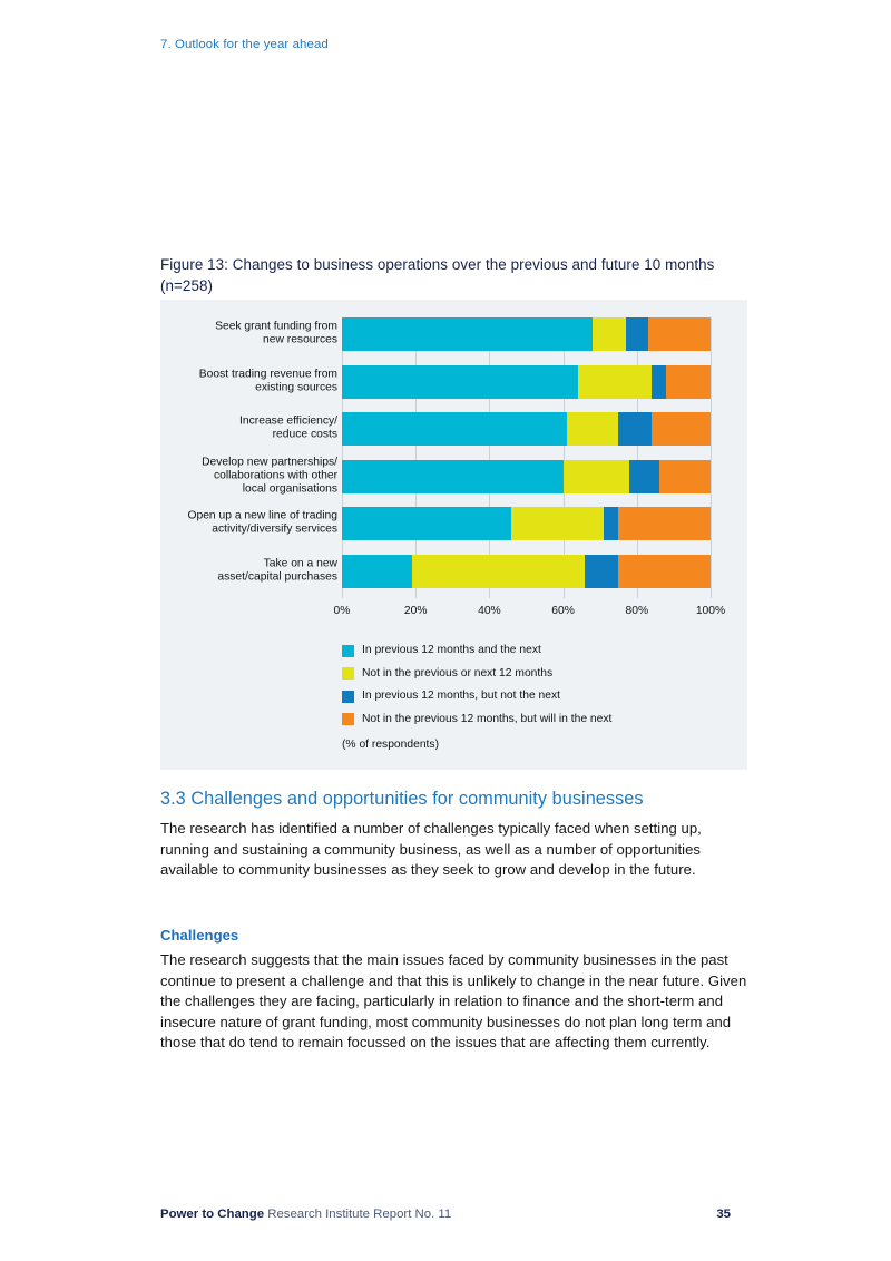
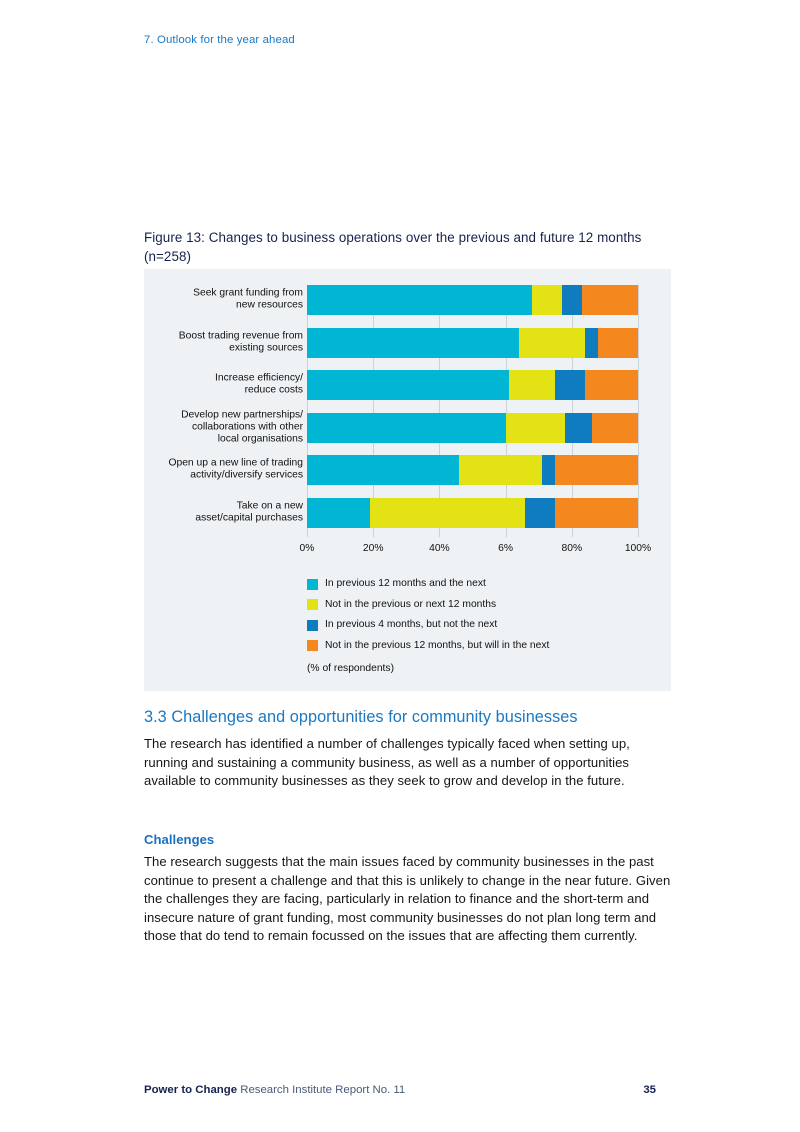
  7. Outlook for the year ahead
- Figure 13: Changes to business operations over the previous and future 10 months (n=258)
+ Figure 13: Changes to business operations over the previous and future 12 months (n=258)
  Seek grant funding from
  new resources
  Boost trading revenue from
  existing sources
  Increase efficiency/
  reduce costs
  Develop new partnerships/
  collaborations with other
  local organisations
  Open up a new line of trading
  activity/diversify services
  Take on a new
  asset/capital purchases
  0%
  20%
  40%
- 60%
+ 6%
  80%
  100%
  In previous 12 months and the next
  Not in the previous or next 12 months
- In previous 12 months, but not the next
+ In previous 4 months, but not the next
  Not in the previous 12 months, but will in the next
  (% of respondents)
  3.3 Challenges and opportunities for community businesses
  The research has identified a number of challenges typically faced when setting up, running and sustaining a community business, as well as a number of opportunities available to community businesses as they seek to grow and develop in the future.
  Challenges
  The research suggests that the main issues faced by community businesses in the past continue to present a challenge and that this is unlikely to change in the near future. Given the challenges they are facing, particularly in relation to finance and the short-term and insecure nature of grant funding, most community businesses do not plan long term and those that do tend to remain focussed on the issues that are affecting them currently.
  Power to Change Research Institute Report No. 11
  35
